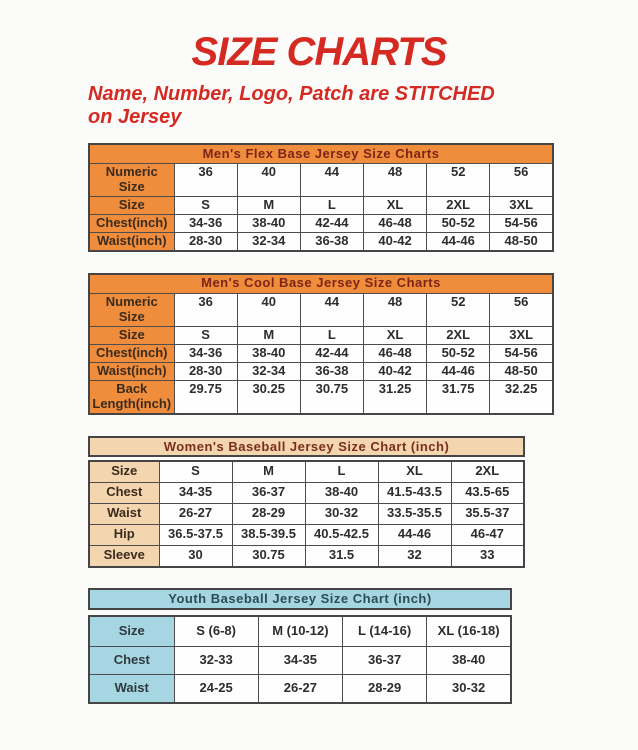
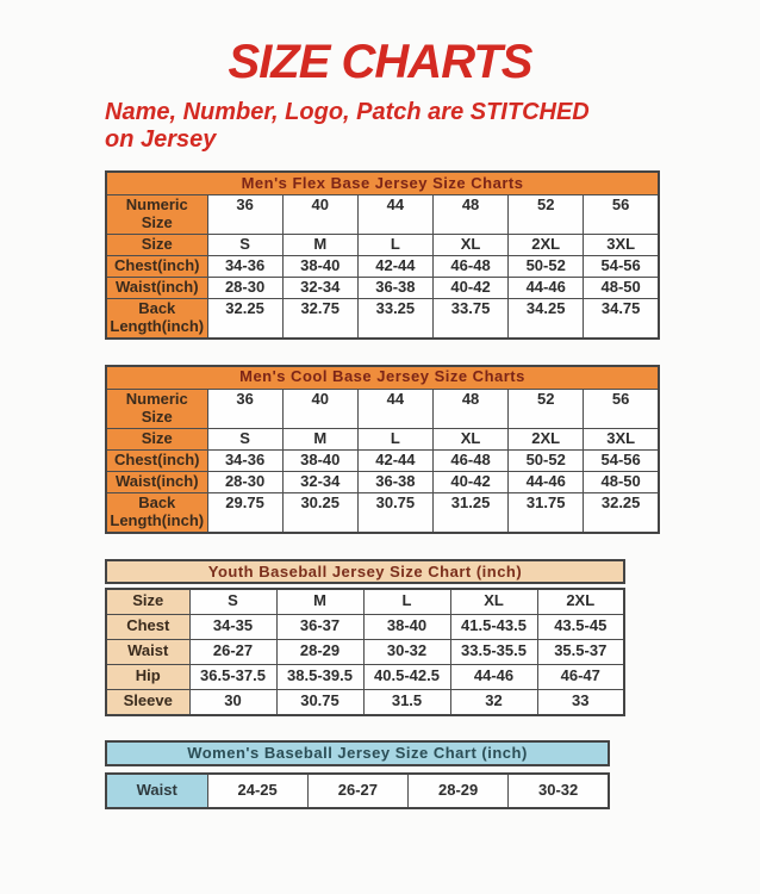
  SIZE CHARTS
  Name, Number, Logo, Patch are STITCHED
  on Jersey
  Men's Flex Base Jersey Size Charts
  Numeric Size	36	40	44	48	52	56
  Size	S	M	L	XL	2XL	3XL
  Chest(inch)	34-36	38-40	42-44	46-48	50-52	54-56
  Waist(inch)	28-30	32-34	36-38	40-42	44-46	48-50
+ Back Length(inch)	32.25	32.75	33.25	33.75	34.25	34.75
  Men's Cool Base Jersey Size Charts
  Numeric Size	36	40	44	48	52	56
  Size	S	M	L	XL	2XL	3XL
  Chest(inch)	34-36	38-40	42-44	46-48	50-52	54-56
  Waist(inch)	28-30	32-34	36-38	40-42	44-46	48-50
  Back Length(inch)	29.75	30.25	30.75	31.25	31.75	32.25
- Women's Baseball Jersey Size Chart (inch)
+ Youth Baseball Jersey Size Chart (inch)
  Size	S	M	L	XL	2XL
- Chest	34-35	36-37	38-40	41.5-43.5	43.5-65
+ Chest	34-35	36-37	38-40	41.5-43.5	43.5-45
  Waist	26-27	28-29	30-32	33.5-35.5	35.5-37
  Hip	36.5-37.5	38.5-39.5	40.5-42.5	44-46	46-47
  Sleeve	30	30.75	31.5	32	33
- Youth Baseball Jersey Size Chart (inch)
+ Women's Baseball Jersey Size Chart (inch)
- Size	S (6-8)	M (10-12)	L (14-16)	XL (16-18)
- Chest	32-33	34-35	36-37	38-40
  Waist	24-25	26-27	28-29	30-32
